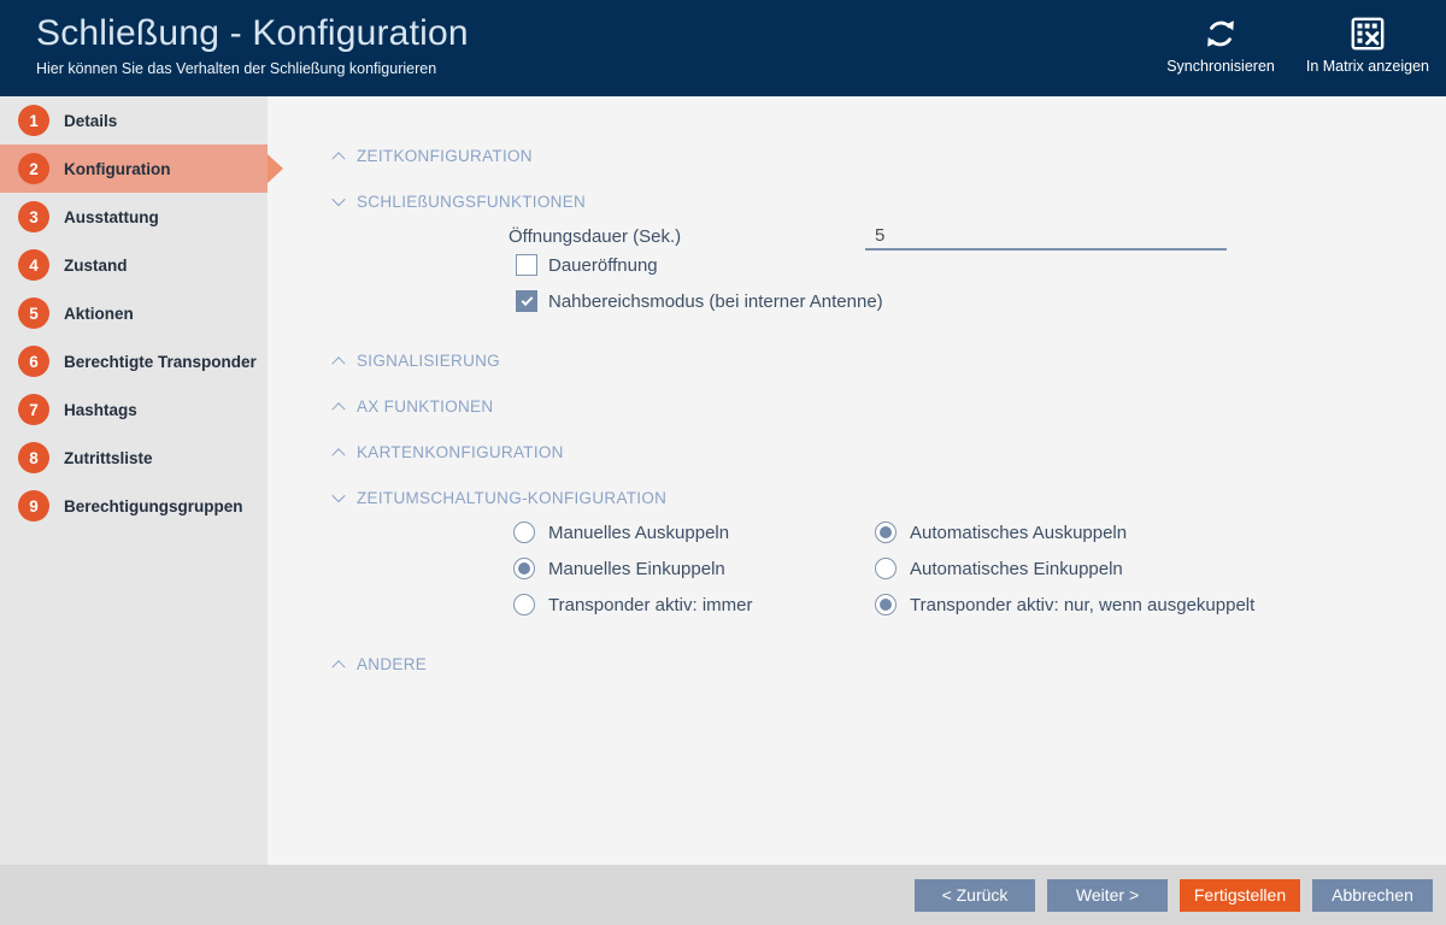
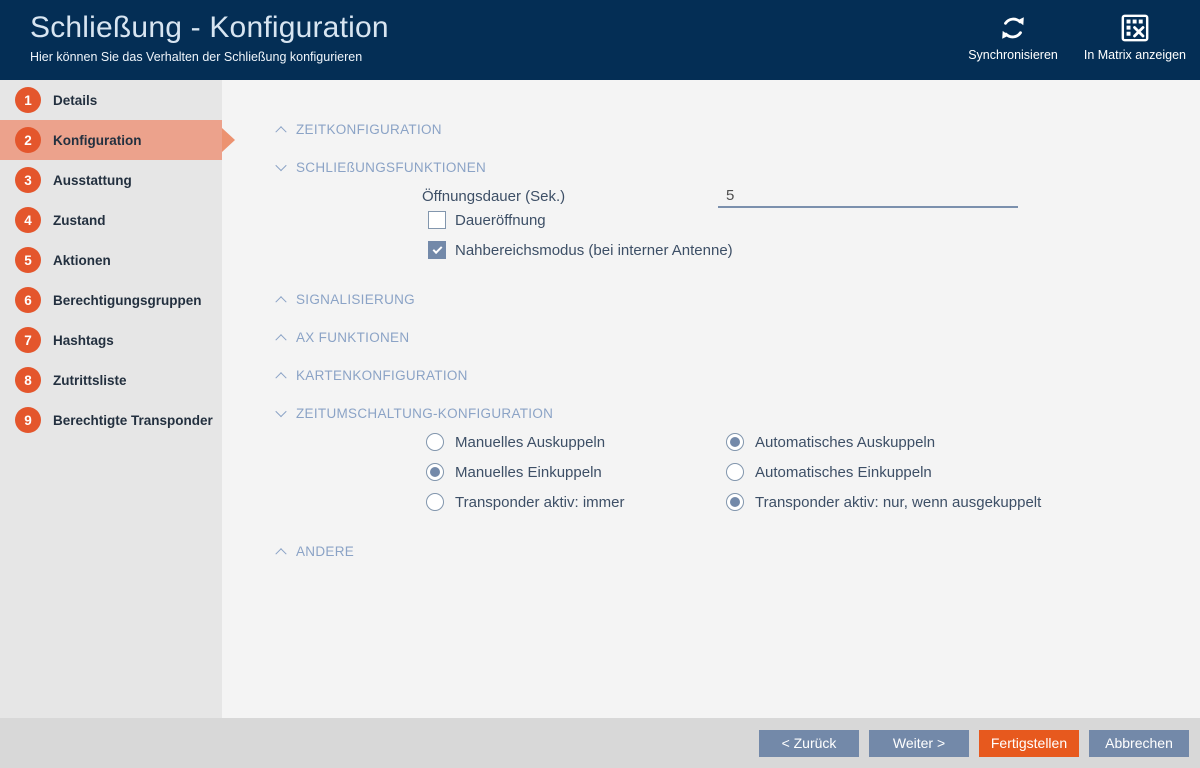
  Schließung - Konfiguration
  Hier können Sie das Verhalten der Schließung konfigurieren
  Synchronisieren
  In Matrix anzeigen
  1
  Details
  2
  Konfiguration
  3
  Ausstattung
  4
  Zustand
  5
  Aktionen
  6
- Berechtigte Transponder
+ Berechtigungsgruppen
  7
  Hashtags
  8
  Zutrittsliste
  9
- Berechtigungsgruppen
+ Berechtigte Transponder
  ZEITKONFIGURATION
  SCHLIEßUNGSFUNKTIONEN
  Öffnungsdauer (Sek.)
  5
  Daueröffnung
  Nahbereichsmodus (bei interner Antenne)
  SIGNALISIERUNG
  AX FUNKTIONEN
  KARTENKONFIGURATION
  ZEITUMSCHALTUNG-KONFIGURATION
  Manuelles Auskuppeln
  Automatisches Auskuppeln
  Manuelles Einkuppeln
  Automatisches Einkuppeln
  Transponder aktiv: immer
  Transponder aktiv: nur, wenn ausgekuppelt
  ANDERE
  < Zurück
  Weiter >
  Fertigstellen
  Abbrechen
